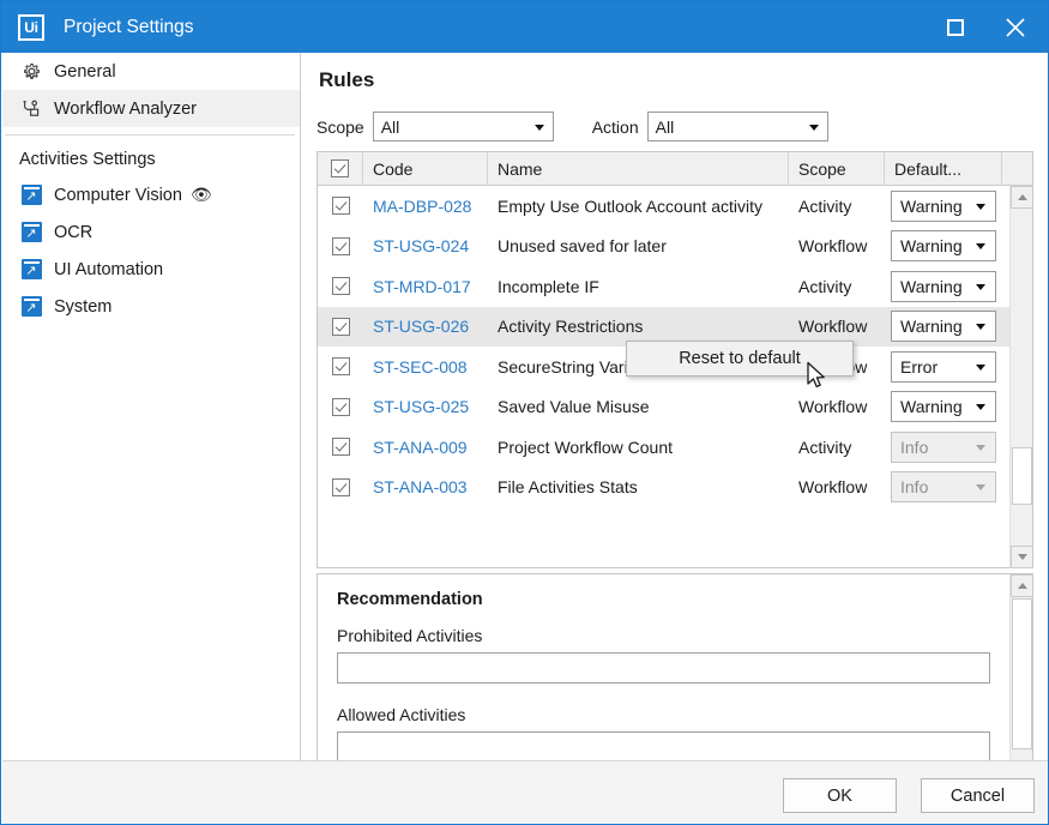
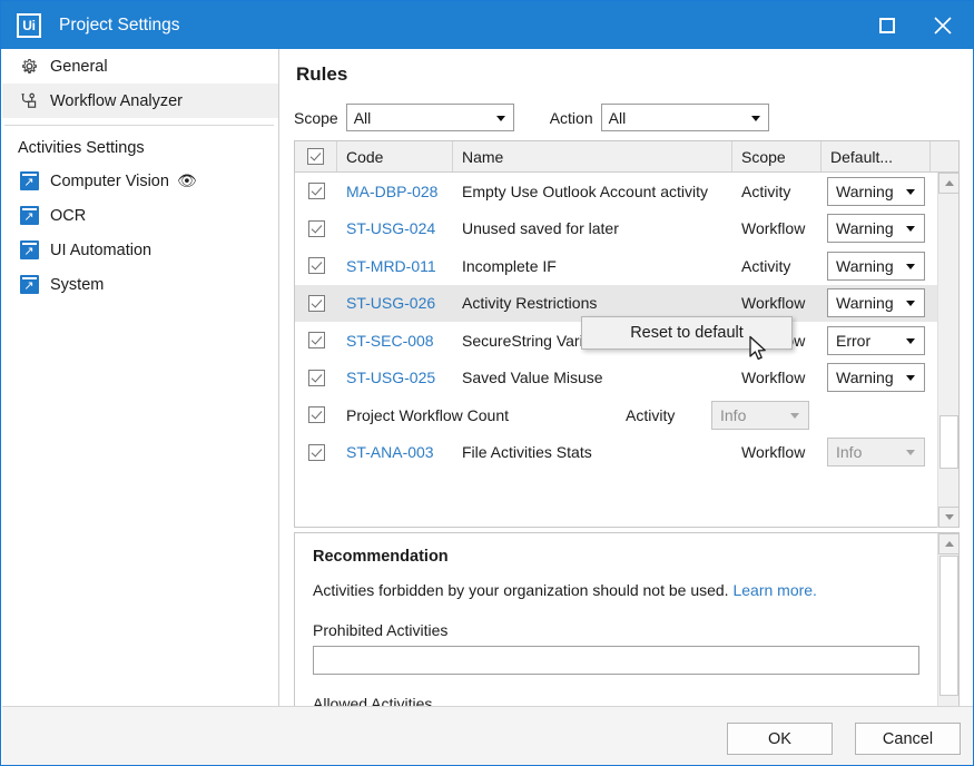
  Ui
  Project Settings
  General
  Workflow Analyzer
  Activities Settings
  ↗
  Computer Vision
  👁
  ↗
  OCR
  ↗
  UI Automation
  ↗
  System
  Rules
  Scope
  All
  Action
  All
  Code
  Name
  Scope
  Default...
  MA-DBP-028
  Empty Use Outlook Account activity
  Activity
  Warning
  ST-USG-024
  Unused saved for later
  Workflow
  Warning
- ST-MRD-017
+ ST-MRD-011
  Incomplete IF
  Activity
  Warning
  ST-USG-026
  Activity Restrictions
  Workflow
  Warning
  ST-SEC-008
  Error
  ST-USG-025
  Saved Value Misuse
  Workflow
  Warning
- ST-ANA-009
  Project Workflow Count
  Activity
  Info
  ST-ANA-003
  File Activities Stats
  Workflow
  Info
  Recommendation
+ Activities forbidden by your organization should not be used. Learn more.
  Prohibited Activities
  Allowed Activities
  Reset to default
  OK
  Cancel
